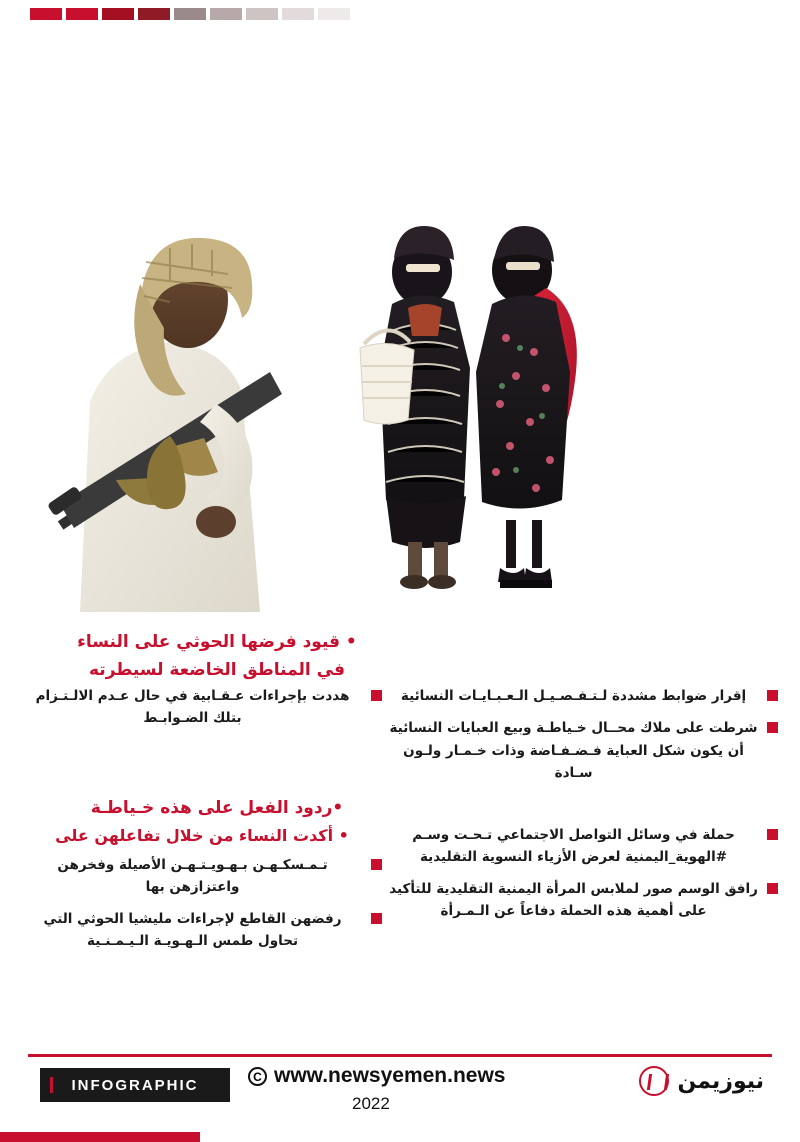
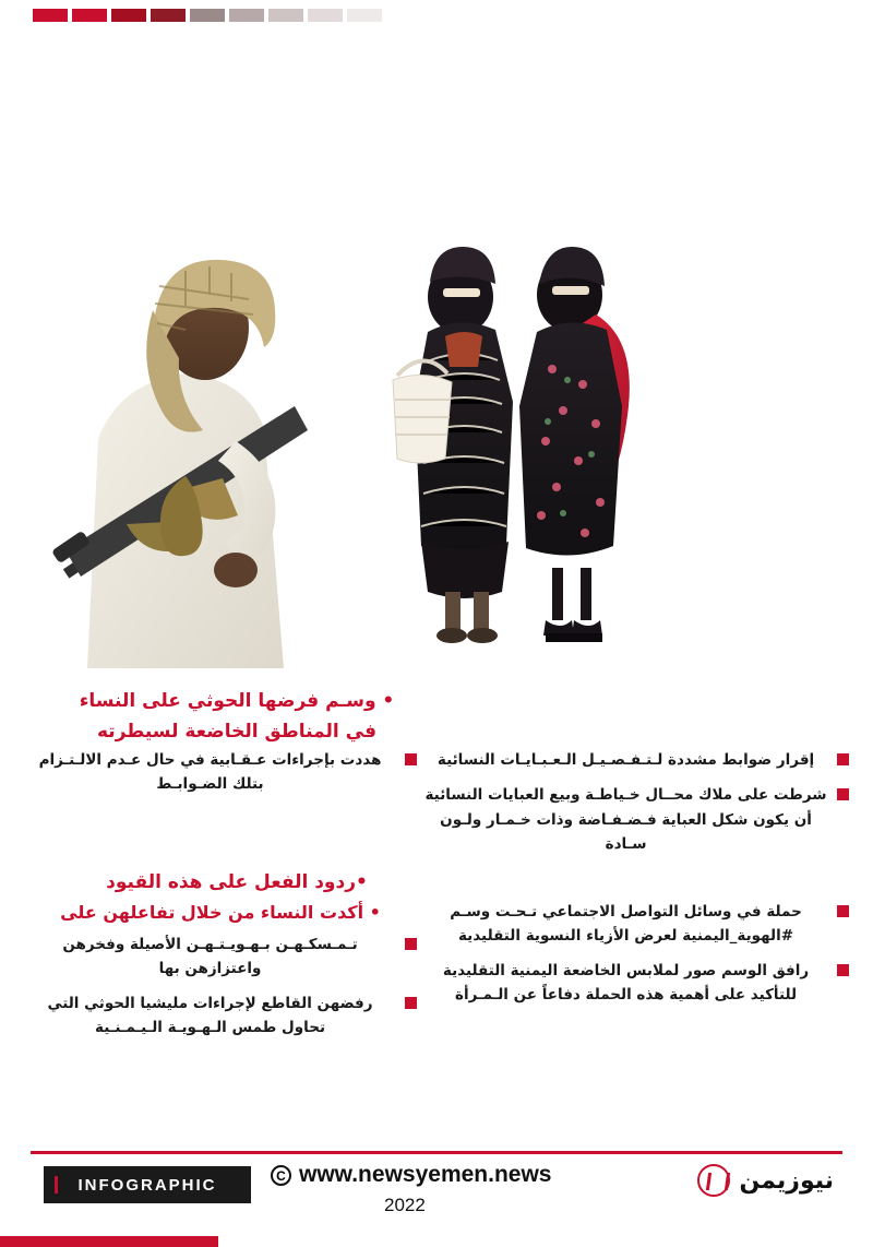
- • قيود فرضها الحوثي على النساء
+ • وسـم فرضها الحوثي على النساء
  في المناطق الخاضعة لسيطرته
  إقرار ضوابط مشددة لـتـفـصـيـل الـعـبـايـات النسائية
  شرطت على ملاك محــال خـياطـة وبيع العبايات النسائية أن يكون شكل العباية فـضـفـاضة وذات خـمـار ولـون سـادة
  هددت بإجراءات عـقـابية في حال عـدم الالـتـزام بتلك الضـوابـط
- •ردود الفعل على هذه خـياطـة
+ •ردود الفعل على هذه القيود
  حملة في وسائل التواصل الاجتماعي تـحـت وسـم #الهوية_اليمنية لعرض الأزياء النسوية التقليدية
- رافق الوسم صور لملابس المرأة اليمنية التقليدية للتأكيد على أهمية هذه الحملة دفاعاً عن الـمـرأة
+ رافق الوسم صور لملابس الخاضعة اليمنية التقليدية للتأكيد على أهمية هذه الحملة دفاعاً عن الـمـرأة
  • أكدت النساء من خلال تفاعلهن على
  تـمـسكـهـن بـهـويـتـهـن الأصيلة وفخرهن واعتزازهن بها
  رفضهن القاطع لإجراءات مليشيا الحوثي التي تحاول طمس الـهـويـة الـيـمـنـية
  INFOGRAPHIC
  C
  www.newsyemen.news
  2022
  نيوزيمن
